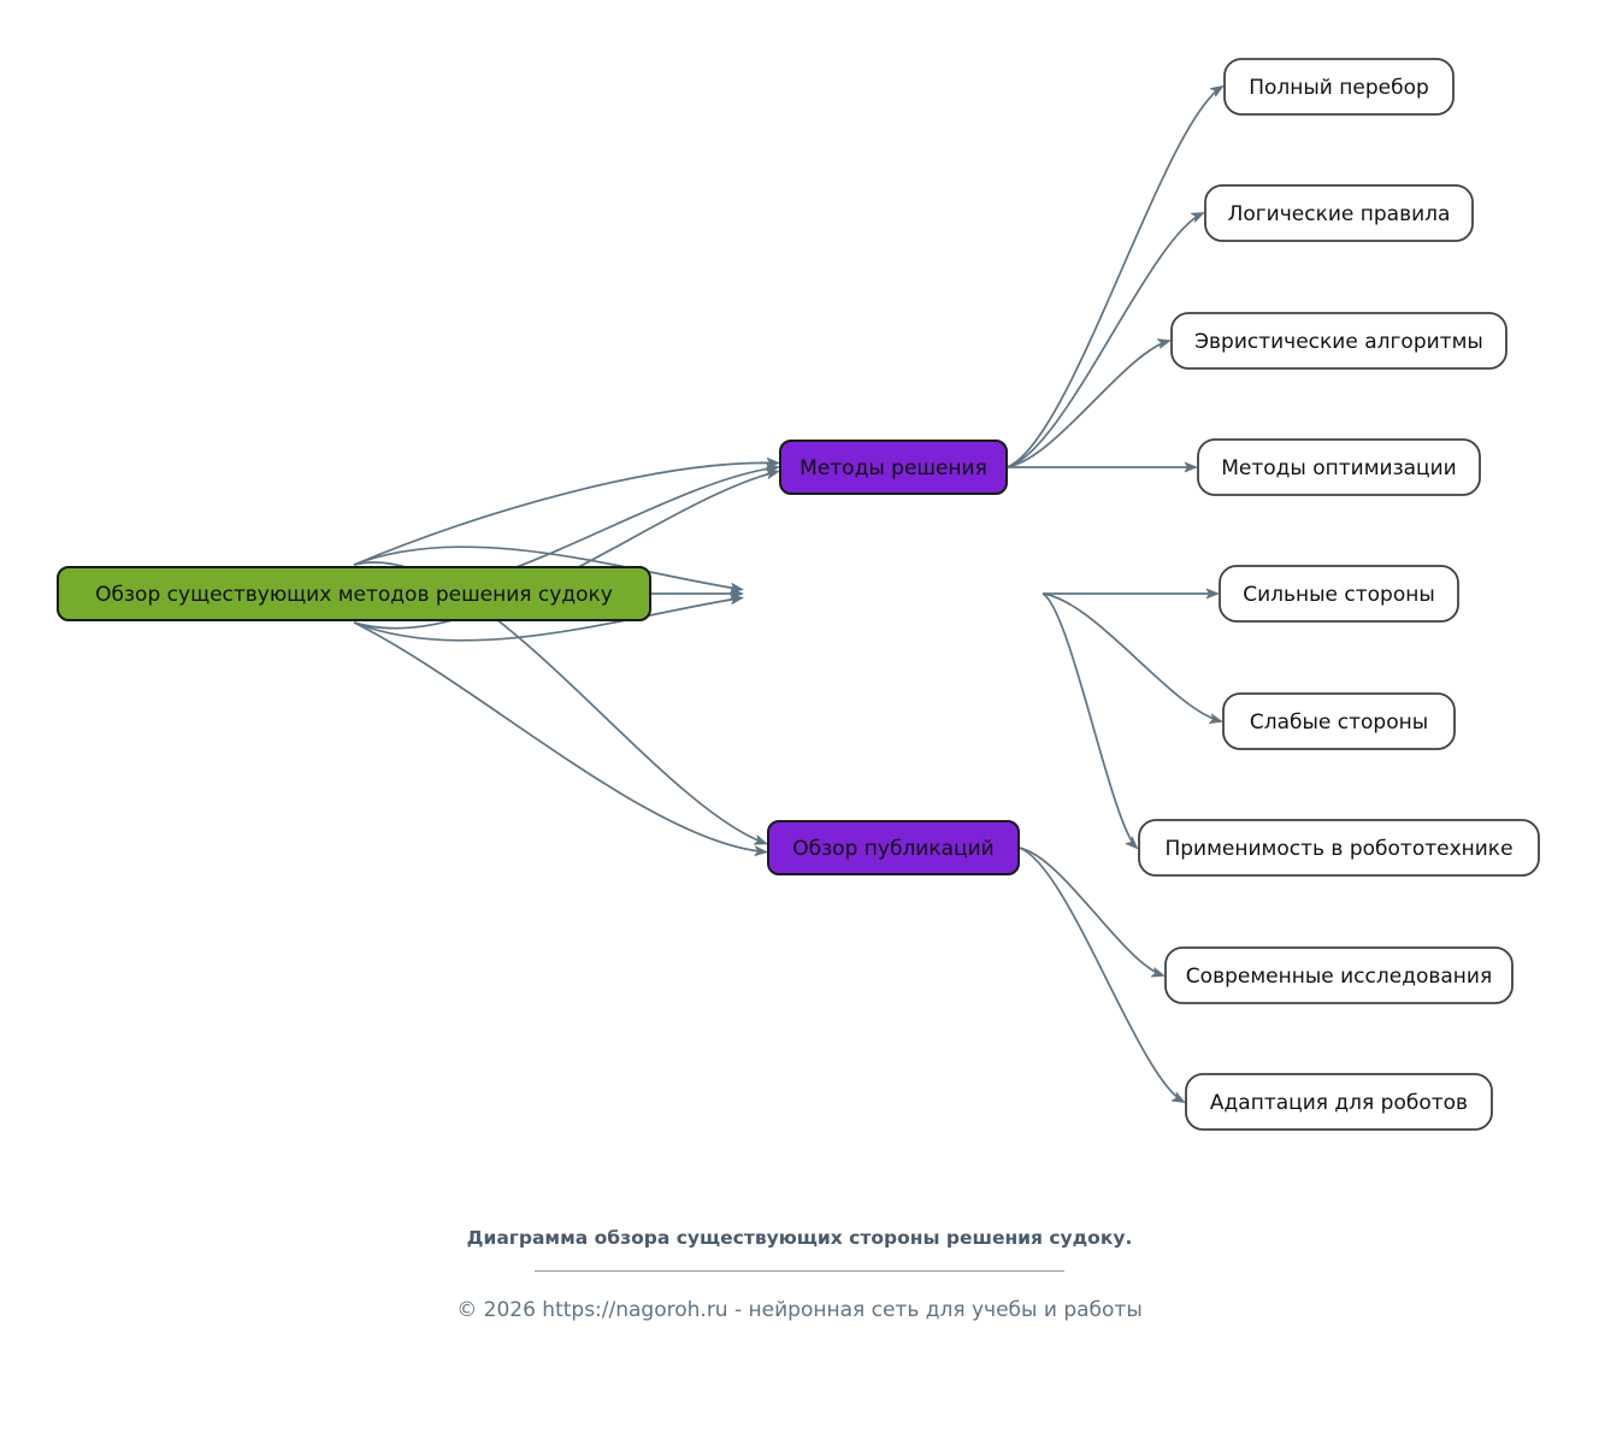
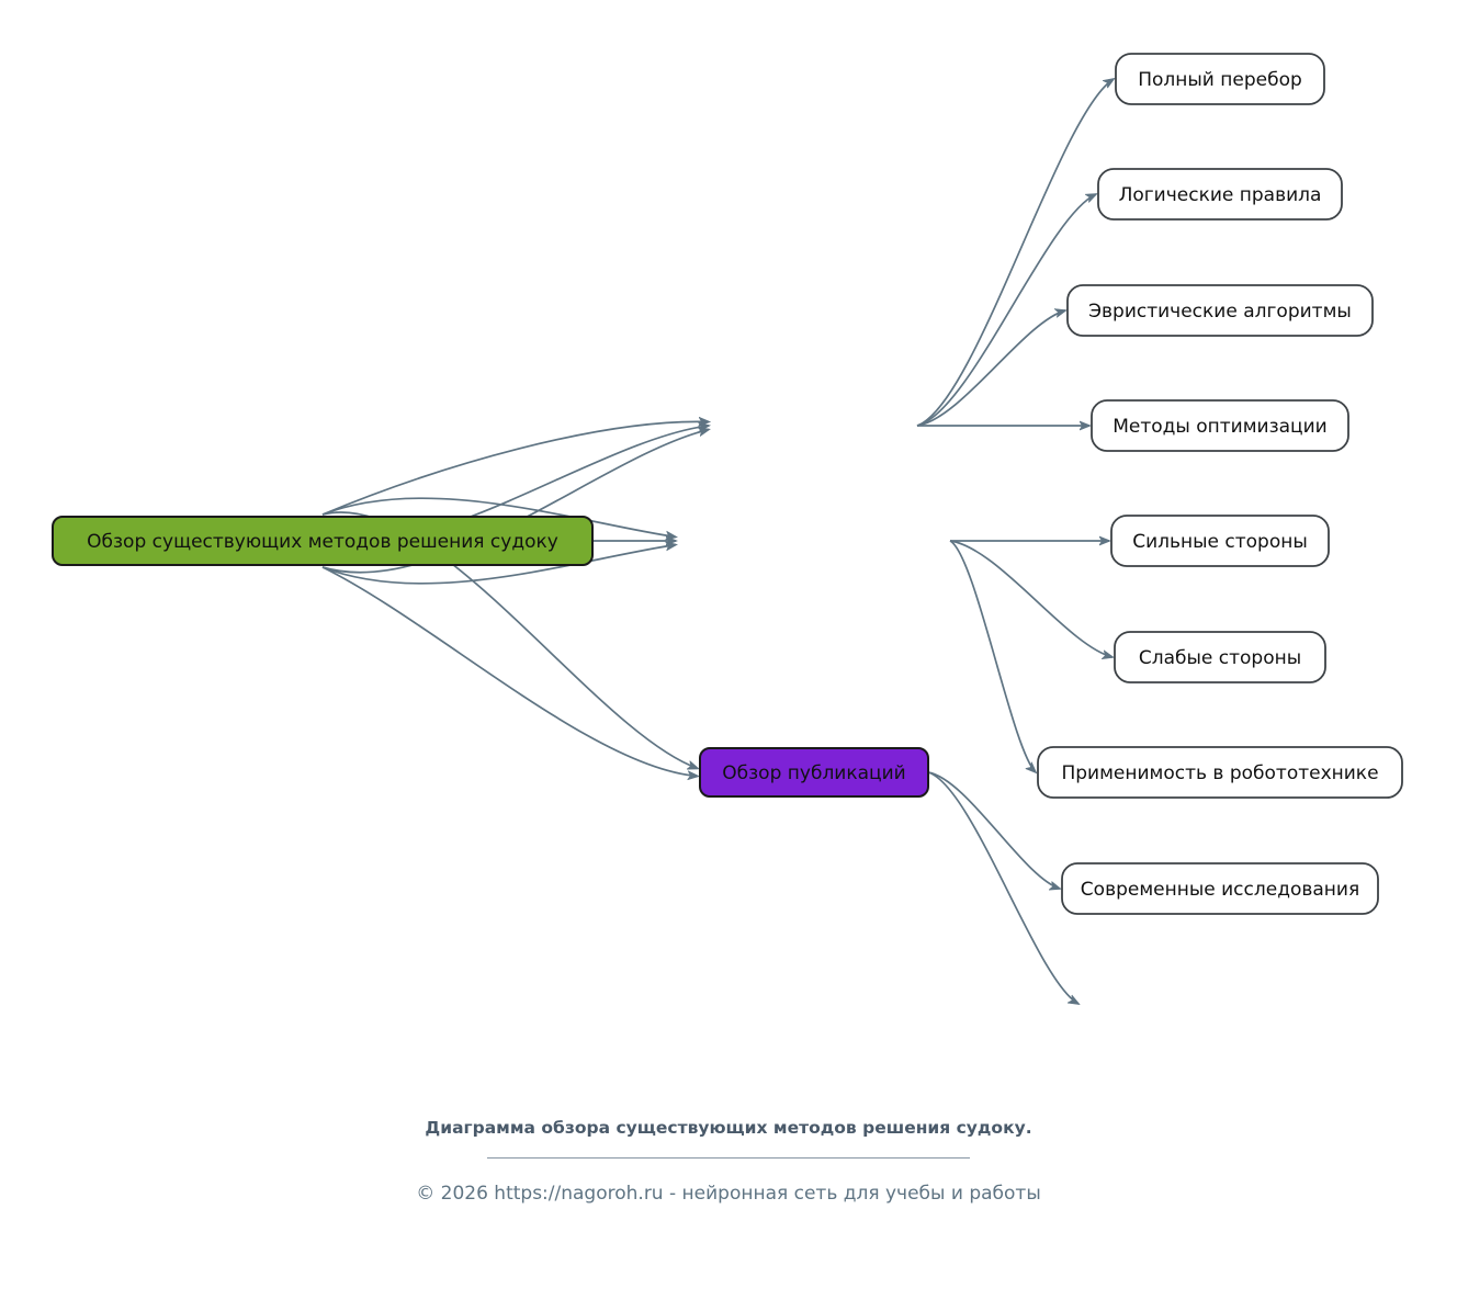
  Обзор существующих методов решения судоку
- Методы решения
  Обзор публикаций
  Полный перебор
  Логические правила
  Эвристические алгоритмы
  Методы оптимизации
  Сильные стороны
  Слабые стороны
  Применимость в робототехнике
  Современные исследования
- Адаптация для роботов
- Диаграмма обзора существующих стороны решения судоку.
+ Диаграмма обзора существующих методов решения судоку.
  © 2026 https://nagoroh.ru - нейронная сеть для учебы и работы
